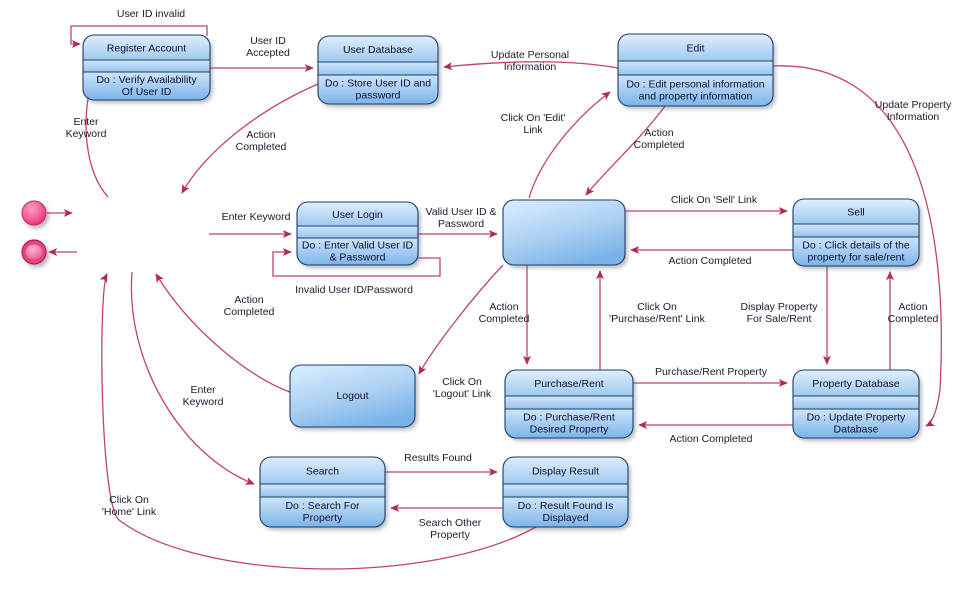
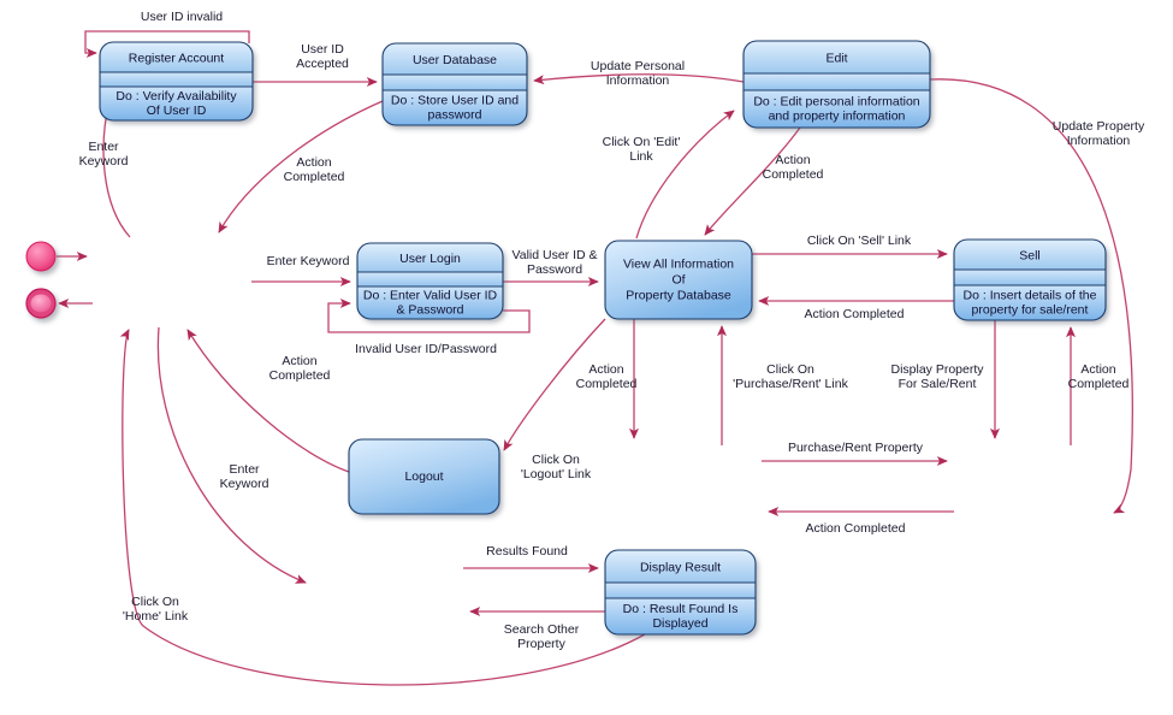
  User ID invalid
  User ID Accepted
  Enter Keyword
  Action Completed
  Enter Keyword
  Invalid User ID/Password
  Valid User ID & Password
  Click On 'Edit' Link
  Action Completed
  Update Personal Information
  Click On 'Sell' Link
  Action Completed
  Update Property Information
  Action Completed
  Click On 'Purchase/Rent' Link
  Purchase/Rent Property
  Action Completed
  Display Property For Sale/Rent
  Action Completed
  Action Completed
  Click On 'Logout' Link
  Enter Keyword
  Results Found
  Search Other Property
  Click On 'Home' Link
  Register Account
  Do : Verify Availability Of User ID
  User Database
  Do : Store User ID and password
  Edit
  Do : Edit personal information and property information
  User Login
  Do : Enter Valid User ID & Password
+ View All Information Of Property Database
  Sell
- Do : Click details of the property for sale/rent
+ Do : Insert details of the property for sale/rent
  Logout
- Purchase/Rent
- Do : Purchase/Rent Desired Property
- Property Database
- Do : Update Property Database
- Search
- Do : Search For Property
  Display Result
  Do : Result Found Is Displayed
